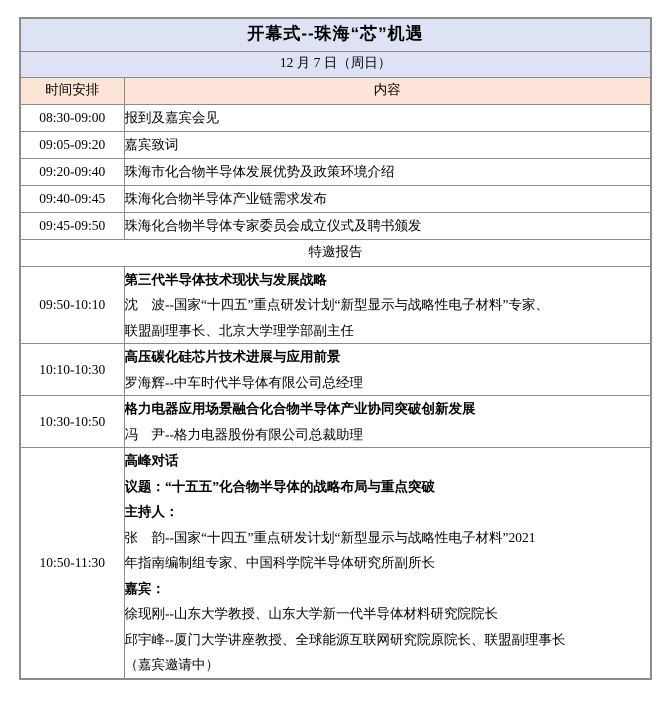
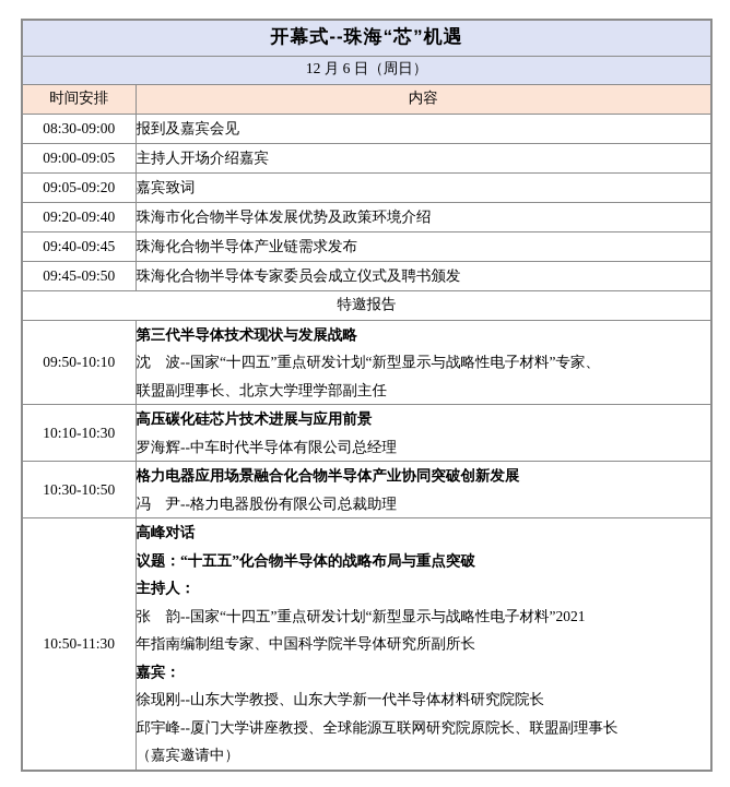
  开幕式--珠海“芯”机遇
- 12 月 7 日（周日）
+ 12 月 6 日（周日）
  时间安排	内容
  08:30-09:00	报到及嘉宾会见
+ 09:00-09:05	主持人开场介绍嘉宾
  09:05-09:20	嘉宾致词
  09:20-09:40	珠海市化合物半导体发展优势及政策环境介绍
  09:40-09:45	珠海化合物半导体产业链需求发布
  09:45-09:50	珠海化合物半导体专家委员会成立仪式及聘书颁发
  特邀报告
  09:50-10:10	第三代半导体技术现状与发展战略沈 波--国家“十四五”重点研发计划“新型显示与战略性电子材料”专家、联盟副理事长、北京大学理学部副主任
  10:10-10:30	高压碳化硅芯片技术进展与应用前景罗海辉--中车时代半导体有限公司总经理
  10:30-10:50	格力电器应用场景融合化合物半导体产业协同突破创新发展冯 尹--格力电器股份有限公司总裁助理
  10:50-11:30	高峰对话议题：“十五五”化合物半导体的战略布局与重点突破主持人：张 韵--国家“十四五”重点研发计划“新型显示与战略性电子材料”2021年指南编制组专家、中国科学院半导体研究所副所长嘉宾：徐现刚--山东大学教授、山东大学新一代半导体材料研究院院长邱宇峰--厦门大学讲座教授、全球能源互联网研究院原院长、联盟副理事长（嘉宾邀请中）
